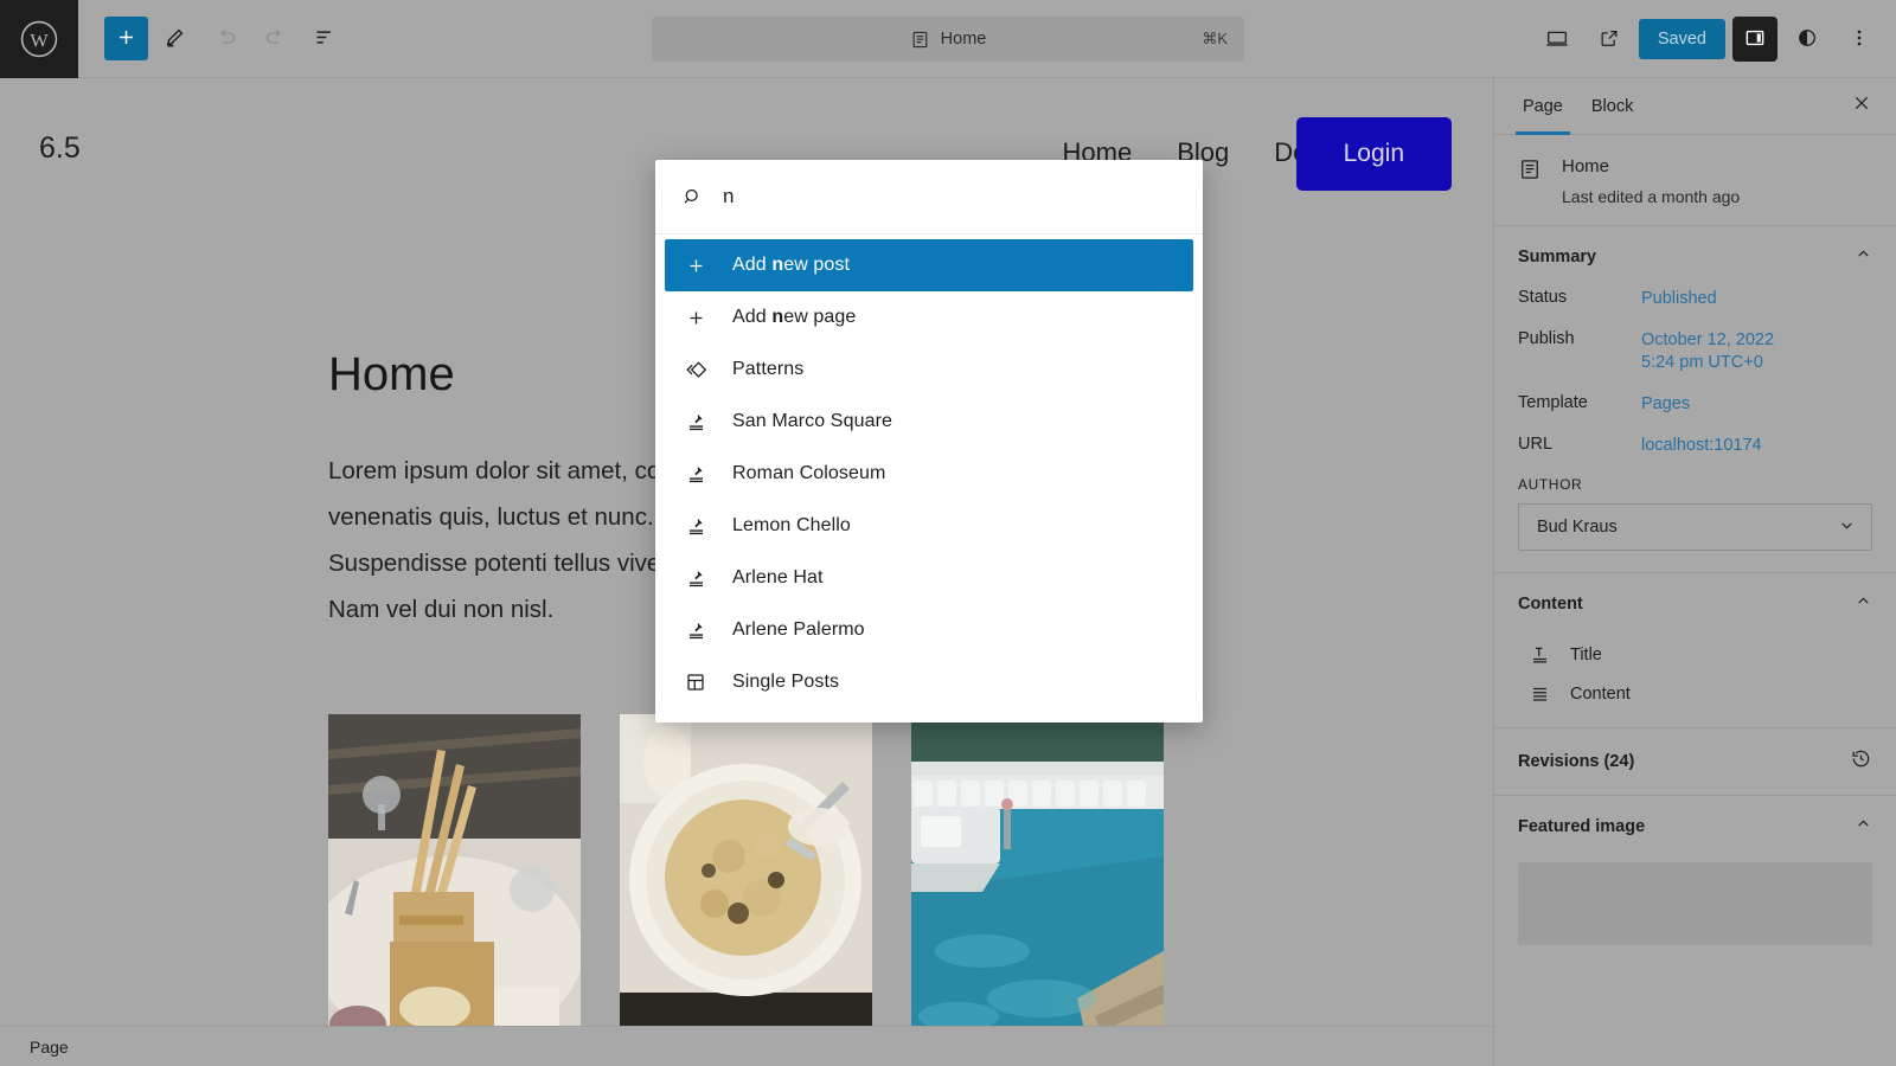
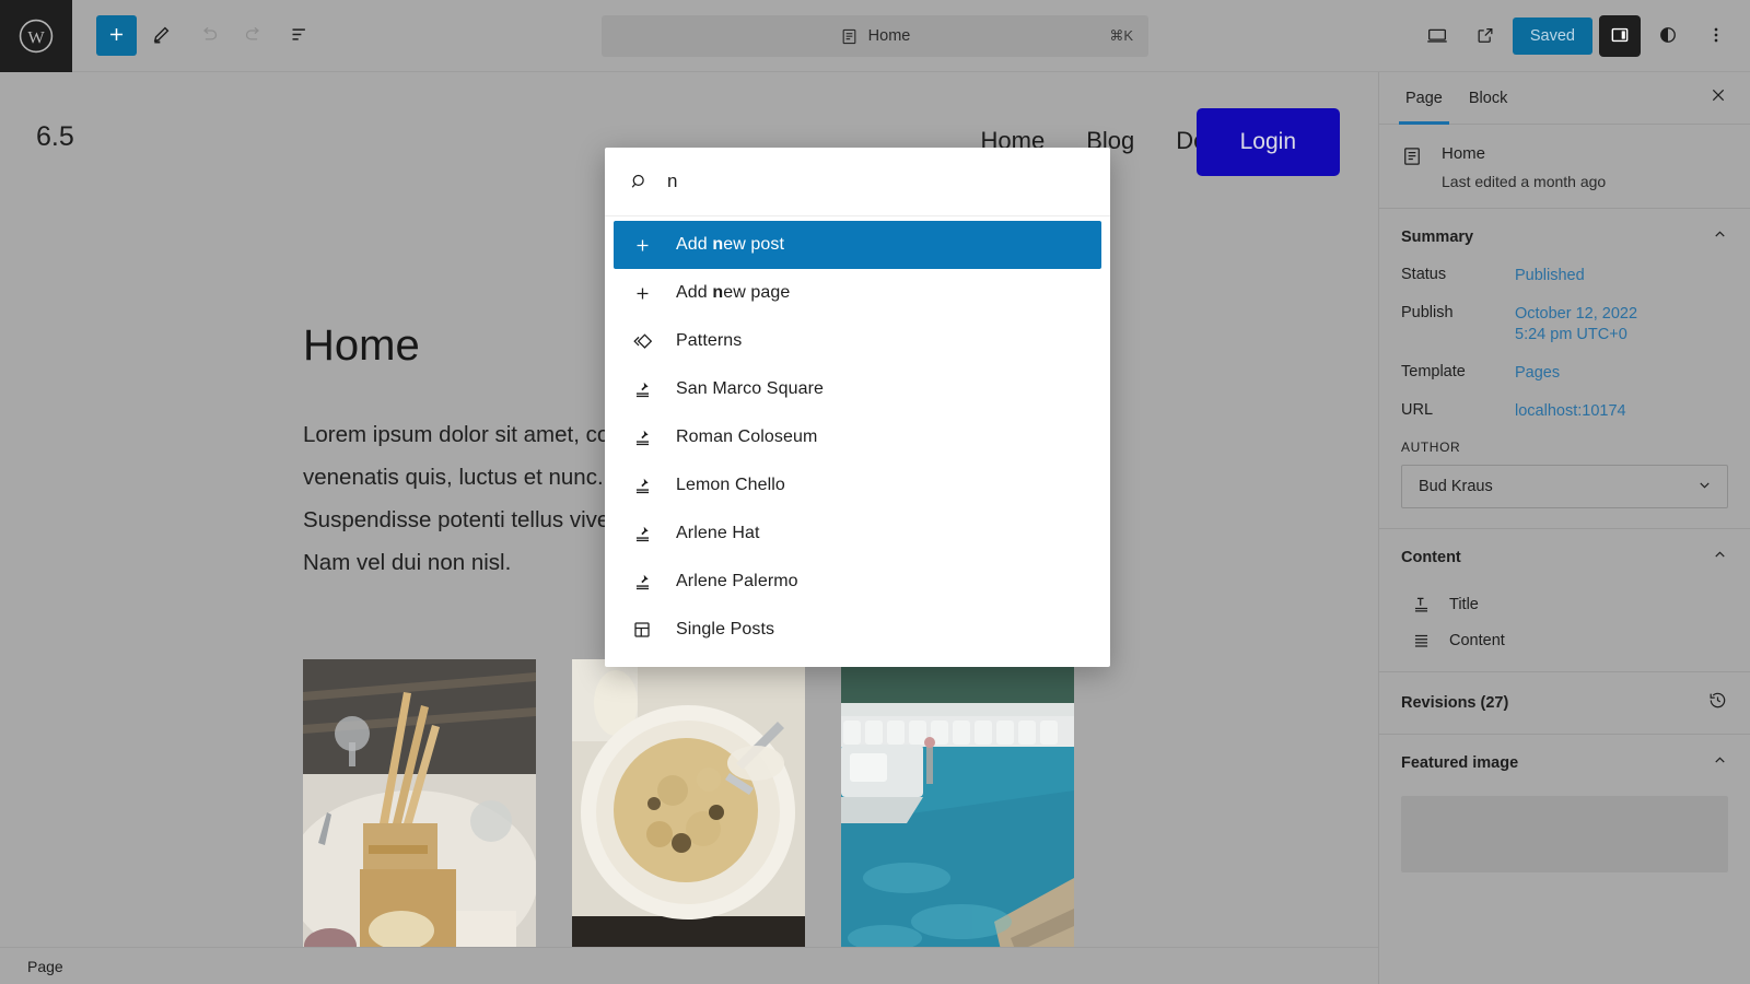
  W
  Home
  ⌘K
  Saved
  6.5
  Home
  Blog
  Login
  Home
  n
  Add new post
  Add new page
  Patterns
  San Marco Square
  Roman Coloseum
  Lemon Chello
  Arlene Hat
  Arlene Palermo
  Single Posts
  Page
  Block
  Home
  Last edited a month ago
  Summary
  Status
  Published
  Publish
  October 12, 2022
  5:24 pm UTC+0
  Template
  Pages
  URL
  localhost:10174
  AUTHOR
  Bud Kraus
  Content
  Title
  Content
- Revisions (24)
+ Revisions (27)
  Featured image
  Page
